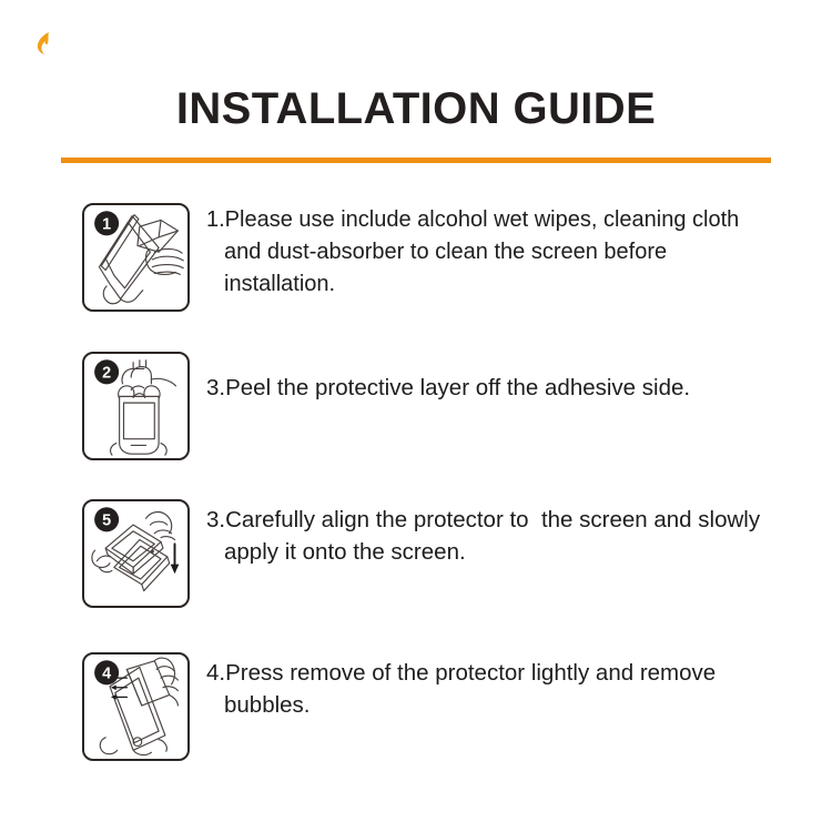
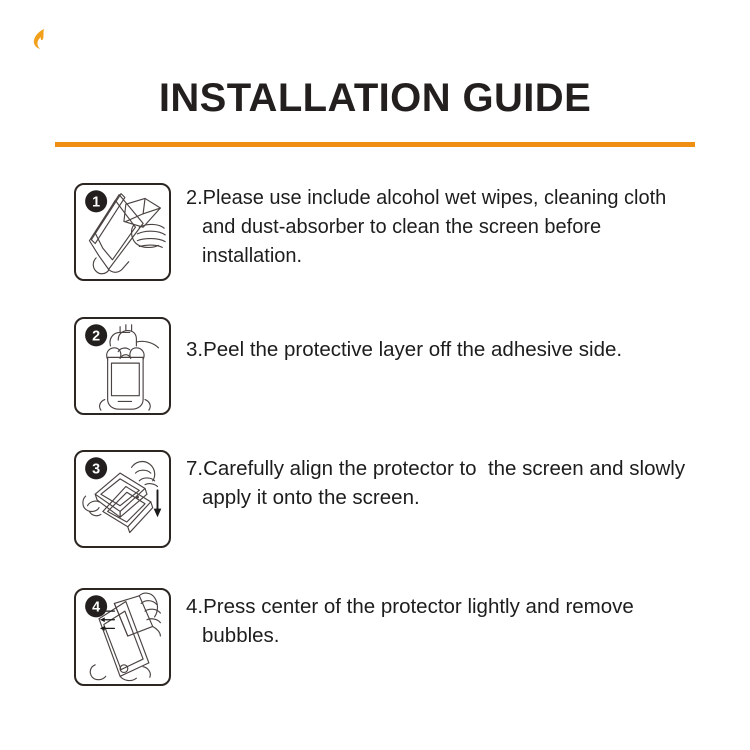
  INSTALLATION GUIDE
  1
- 1.Please use include alcohol wet wipes, cleaning cloth and dust-absorber to clean the screen before installation.
+ 2.Please use include alcohol wet wipes, cleaning cloth and dust-absorber to clean the screen before installation.
  2
  3.Peel the protective layer off the adhesive side.
- 5
+ 3
- 3.Carefully align the protector to the screen and slowly apply it onto the screen.
+ 7.Carefully align the protector to the screen and slowly apply it onto the screen.
  4
- 4.Press remove of the protector lightly and remove bubbles.
+ 4.Press center of the protector lightly and remove bubbles.
